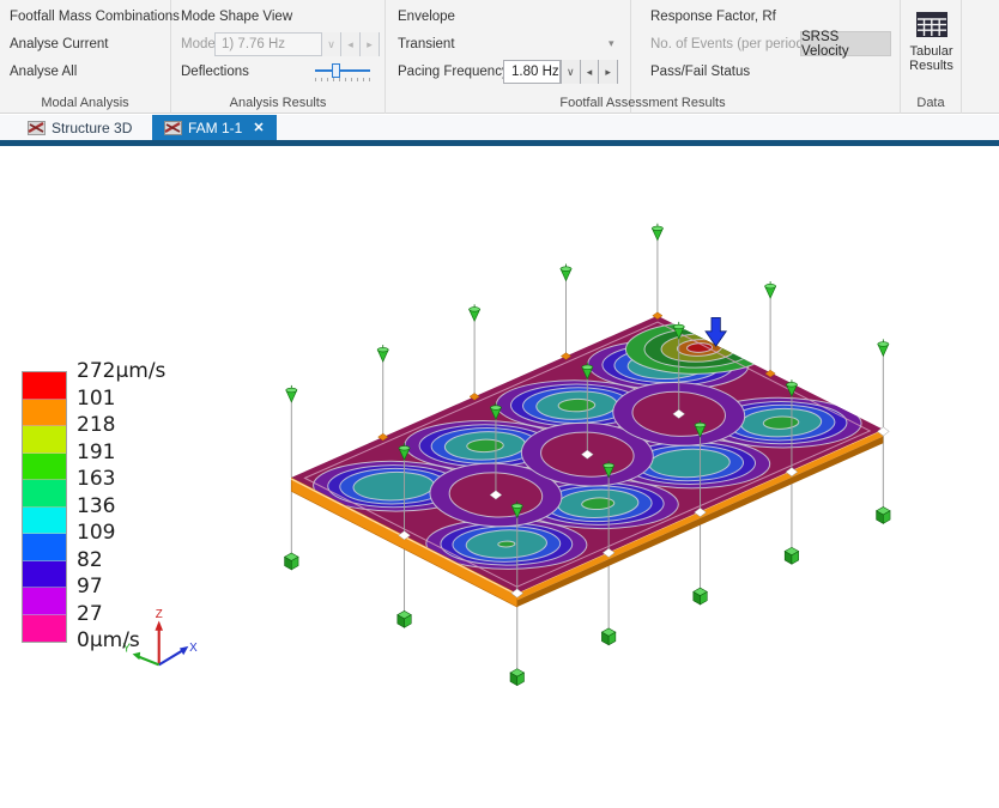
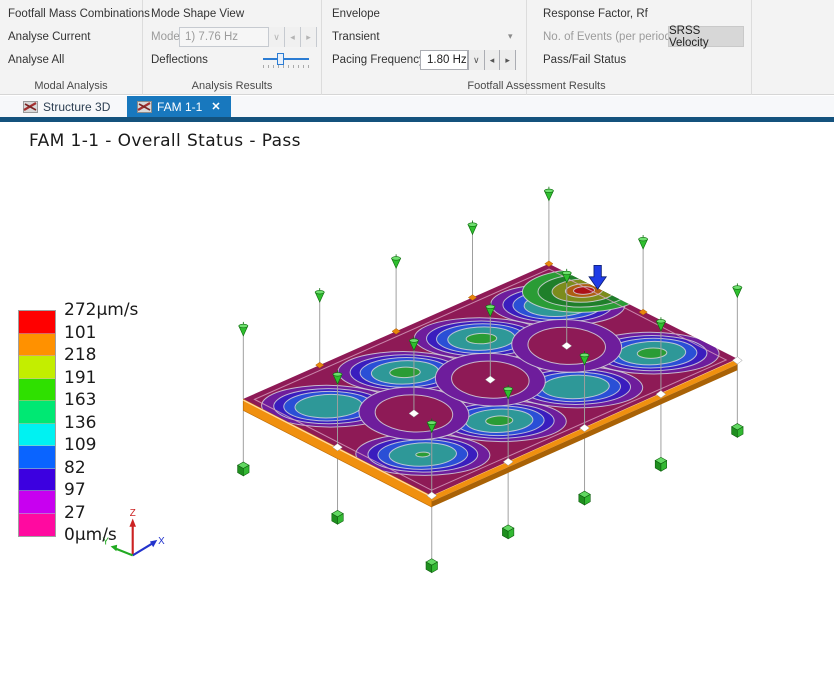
  Footfall Mass Combinations
  Analyse Current
  Analyse All
  Modal Analysis
  Mode Shape View
  Mode
  1) 7.76 Hz
  ∨
  ◂
  ▸
  Deflections
  Analysis Results
  Envelope
  Transient
  ▾
  Pacing Frequenc
  1.80 Hz
  ∨
  ◂
  ▸
  Footfall Assessment Results
  Response Factor, Rf
  No. of Events (per perio
  SRSS Velocity
  Pass/Fail Status
- Tabular
- Results
- Data
  Structure 3D
  FAM 1-1
  ✕
  Z
  X
  Y
+ FAM 1-1 - Overall Status - Pass
  272μm/s
  101
  218
  191
  163
  136
  109
  82
  97
  27
  0μm/s
